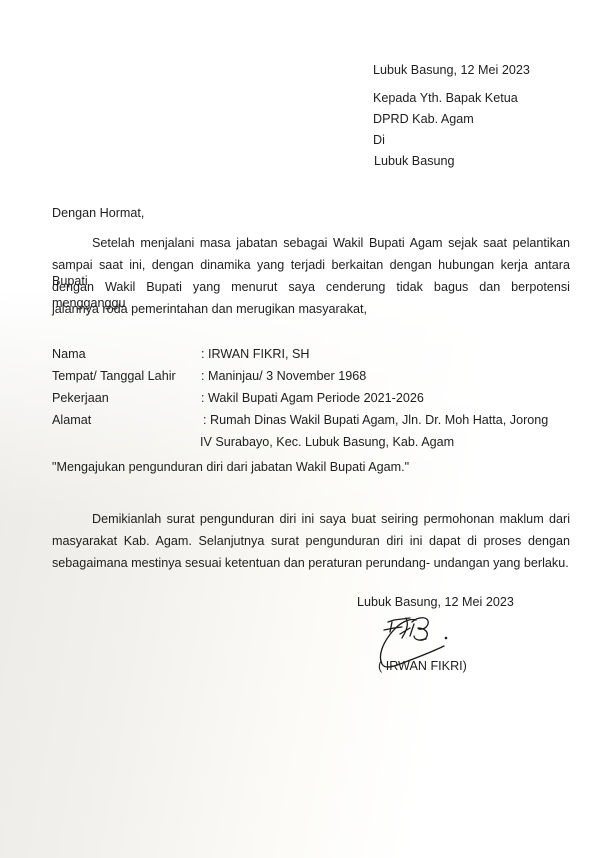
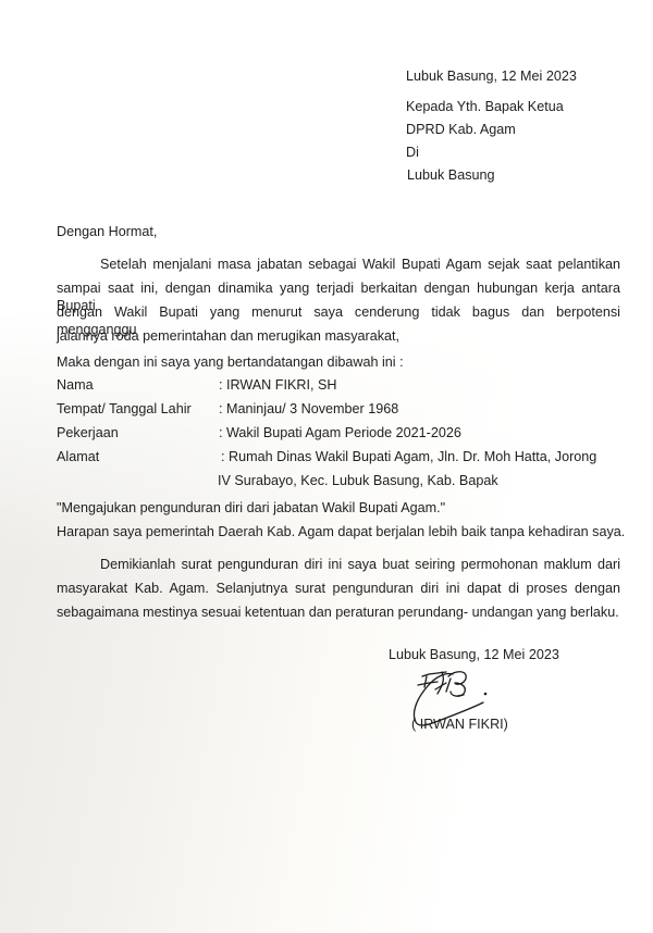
  Lubuk Basung, 12 Mei 2023
  Kepada Yth. Bapak Ketua
  DPRD Kab. Agam
  Di
  Lubuk Basung
  Dengan Hormat,
  Setelah menjalani masa jabatan sebagai Wakil Bupati Agam sejak saat pelantikan
  sampai saat ini, dengan dinamika yang terjadi berkaitan dengan hubungan kerja antara Bupati
  dengan Wakil Bupati yang menurut saya cenderung tidak bagus dan berpotensi mengganggu
  jalannya roda pemerintahan dan merugikan masyarakat,
+ Maka dengan ini saya yang bertandatangan dibawah ini :
  Nama
  : IRWAN FIKRI, SH
  Tempat/ Tanggal Lahir
  : Maninjau/ 3 November 1968
  Pekerjaan
  : Wakil Bupati Agam Periode 2021-2026
  Alamat
  : Rumah Dinas Wakil Bupati Agam, Jln. Dr. Moh Hatta, Jorong
- IV Surabayo, Kec. Lubuk Basung, Kab. Agam
+ IV Surabayo, Kec. Lubuk Basung, Kab. Bapak
  "Mengajukan pengunduran diri dari jabatan Wakil Bupati Agam."
+ Harapan saya pemerintah Daerah Kab. Agam dapat berjalan lebih baik tanpa kehadiran saya.
  Demikianlah surat pengunduran diri ini saya buat seiring permohonan maklum dari
  masyarakat Kab. Agam. Selanjutnya surat pengunduran diri ini dapat di proses dengan
  sebagaimana mestinya sesuai ketentuan dan peraturan perundang- undangan yang berlaku.
  Lubuk Basung, 12 Mei 2023
  ( IRWAN FIKRI)
